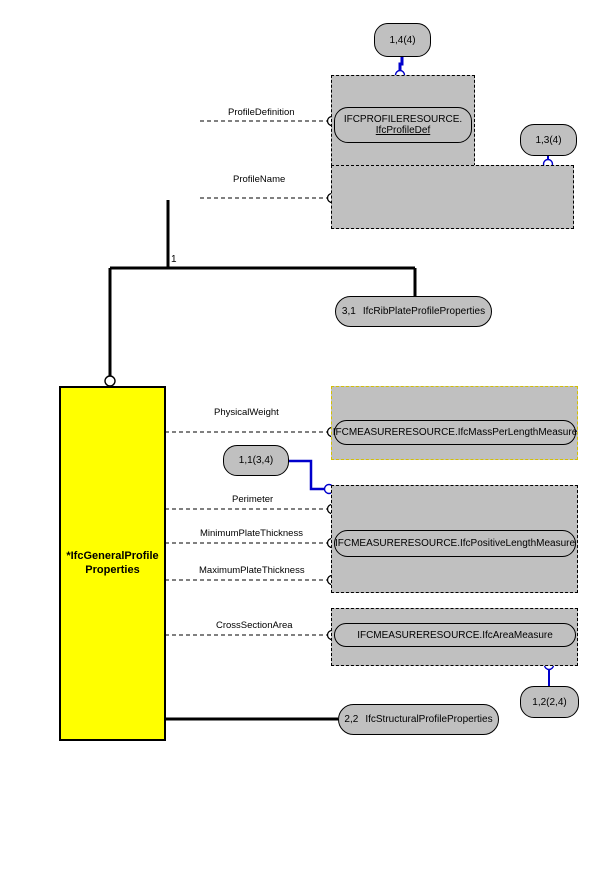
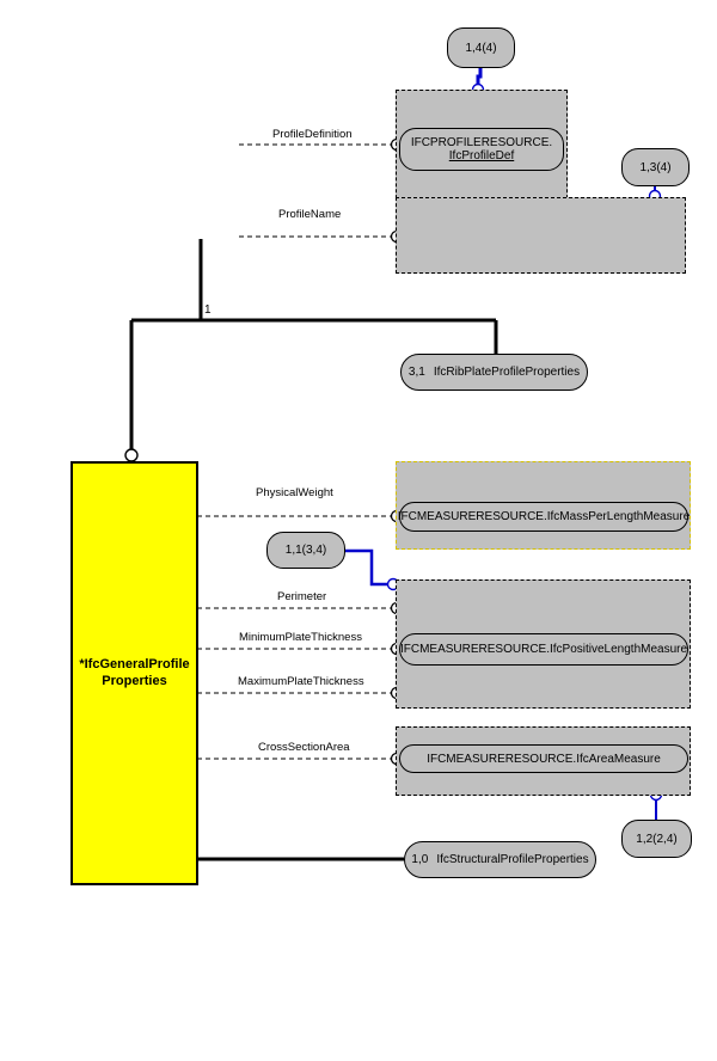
  IFCPROFILERESOURCE.
  IfcProfileDef
  IFCMEASURERESOURCE.IfcMassPerLengthMeasure
  IFCMEASURERESOURCE.IfcPositiveLengthMeasure
  IFCMEASURERESOURCE.IfcAreaMeasure
  *IfcGeneralProfile
  Properties
  1,4(4)
  1,3(4)
  1,1(3,4)
  1,2(2,4)
  3,1
  IfcRibPlateProfileProperties
- 2,2
+ 1,0
  IfcStructuralProfileProperties
  ProfileDefinition
  ProfileName
  PhysicalWeight
  Perimeter
  MinimumPlateThickness
  MaximumPlateThickness
  CrossSectionArea
  1
